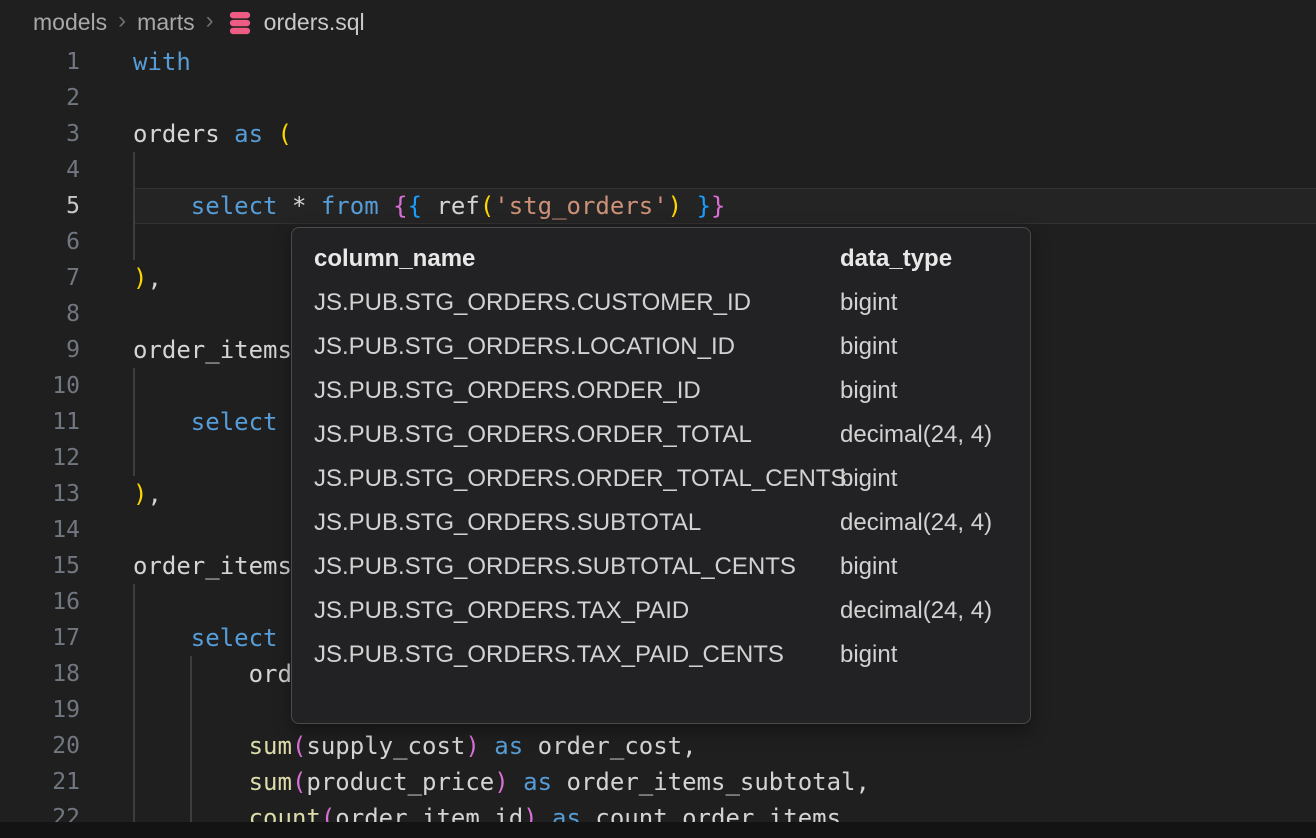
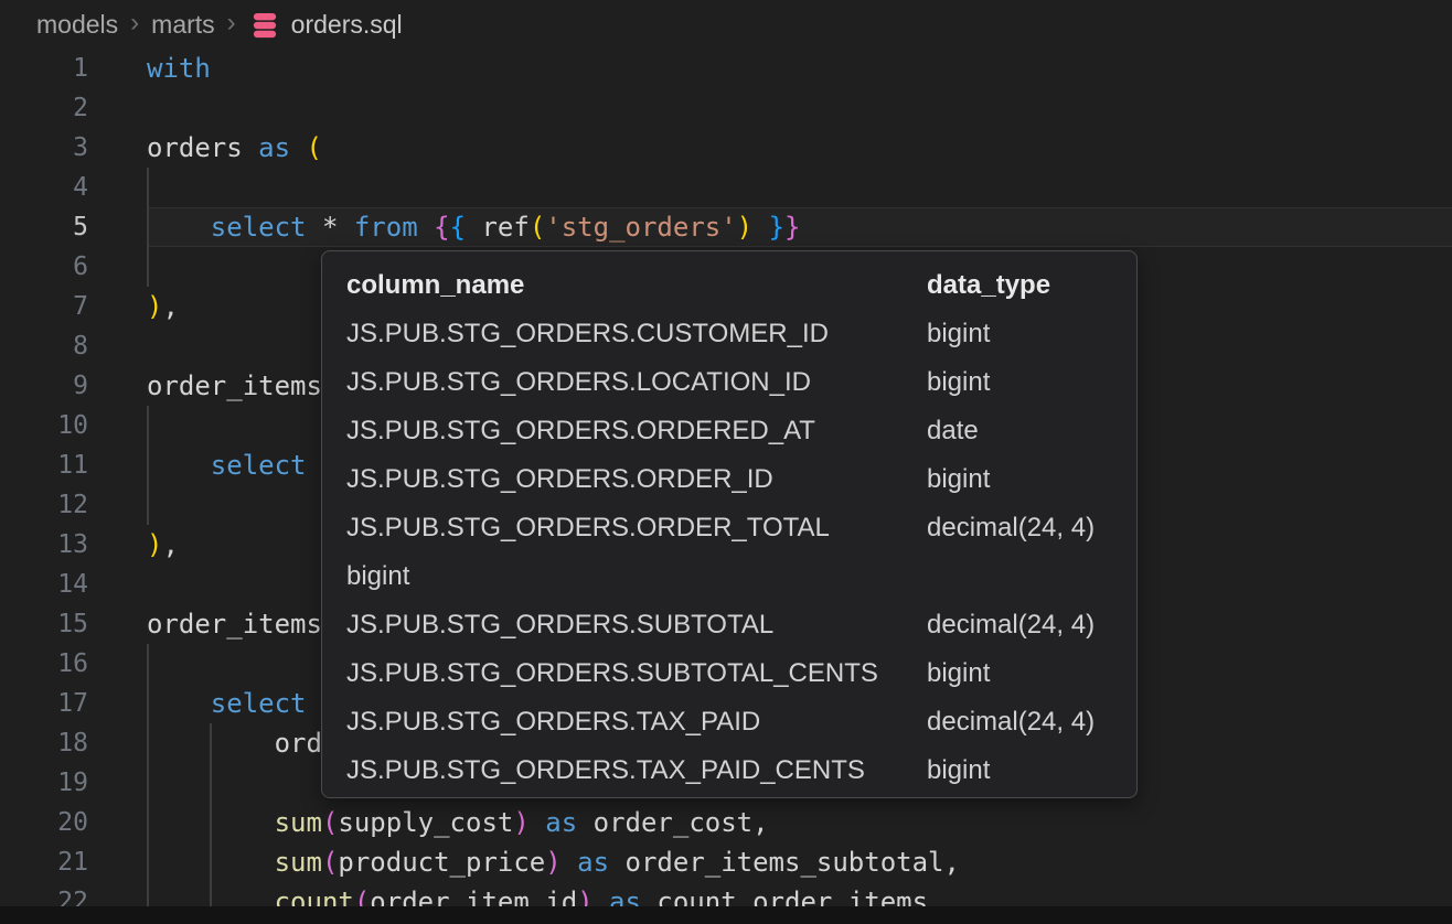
  models
  ›
  marts
  ›
  orders.sql
  1
  2
  3
  4
  5
  6
  7
  8
  9
  10
  11
  12
  13
  14
  15
  16
  17
  18
  19
  20
  21
  22
  with
  orders as (
  select * from {{ ref('stg_orders') }}
  ),
  order_items
  select
  ),
  order_items
  select
  ord
  sum(supply_cost) as order_cost,
  sum(product_price) as order_items_subtotal,
  count(order_item_id) as count_order_items
  column_name
  data_type
  JS.PUB.STG_ORDERS.CUSTOMER_ID
  bigint
  JS.PUB.STG_ORDERS.LOCATION_ID
  bigint
+ JS.PUB.STG_ORDERS.ORDERED_AT
+ date
  JS.PUB.STG_ORDERS.ORDER_ID
  bigint
  JS.PUB.STG_ORDERS.ORDER_TOTAL
  decimal(24, 4)
- JS.PUB.STG_ORDERS.ORDER_TOTAL_CENTS
  bigint
  JS.PUB.STG_ORDERS.SUBTOTAL
  decimal(24, 4)
  JS.PUB.STG_ORDERS.SUBTOTAL_CENTS
  bigint
  JS.PUB.STG_ORDERS.TAX_PAID
  decimal(24, 4)
  JS.PUB.STG_ORDERS.TAX_PAID_CENTS
  bigint
